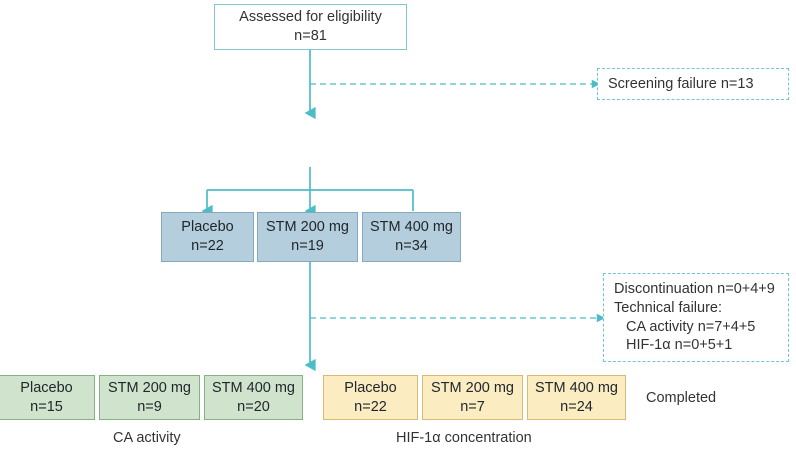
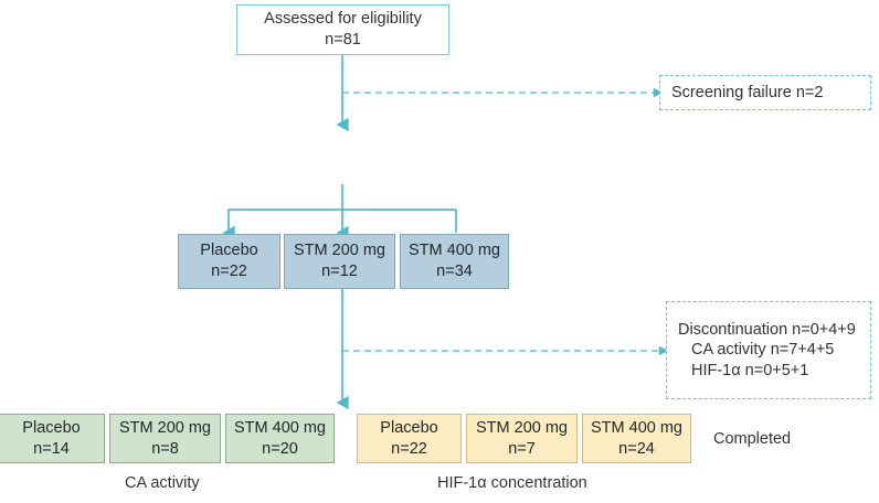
  Assessed for eligibility
  n=81
- Screening failure n=13
+ Screening failure n=2
  Placebo
  n=22
  STM 200 mg
- n=19
+ n=12
  STM 400 mg
  n=34
  Discontinuation n=0+4+9
- Technical failure:
  CA activity n=7+4+5
  HIF-1α n=0+5+1
  Placebo
- n=15
+ n=14
  STM 200 mg
- n=9
+ n=8
  STM 400 mg
  n=20
  Placebo
  n=22
  STM 200 mg
  n=7
  STM 400 mg
  n=24
  Completed
  CA activity
  HIF-1α concentration
